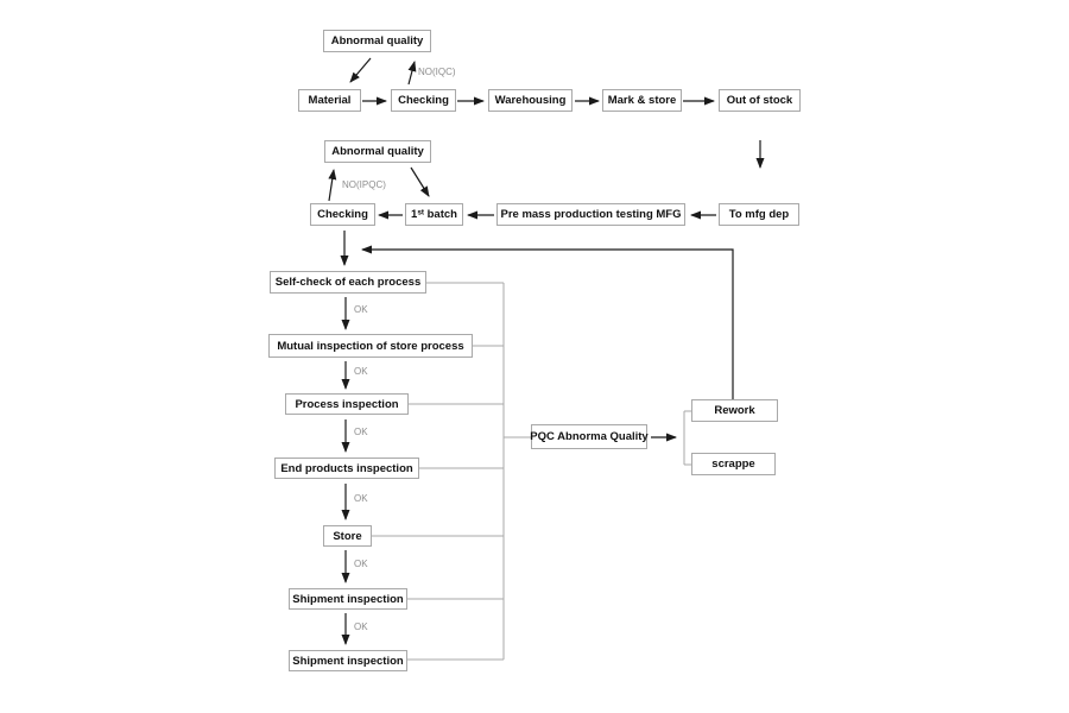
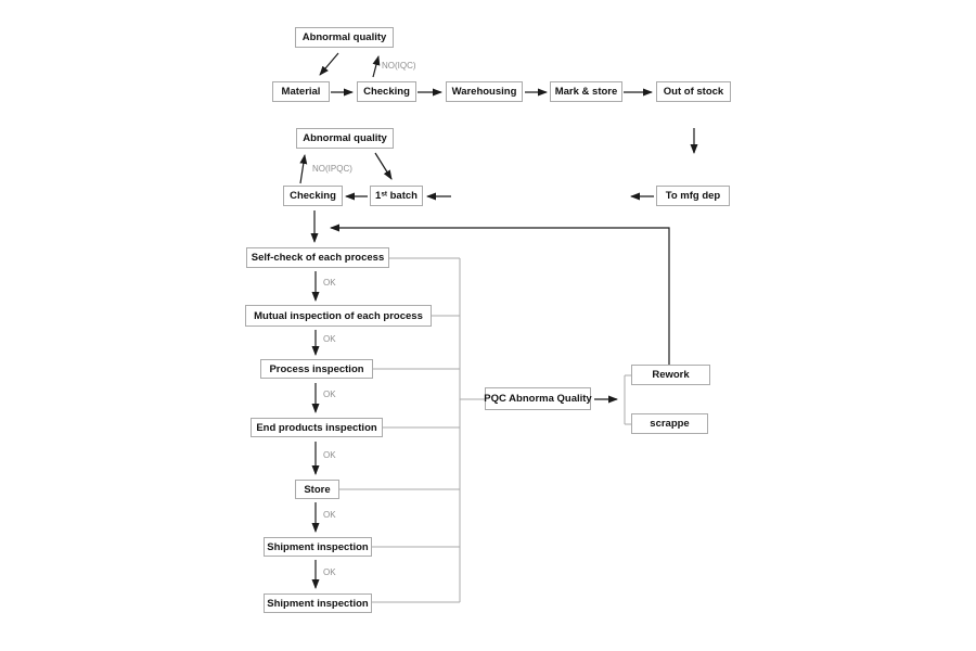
  Abnormal quality
  Material
  Checking
  Warehousing
  Mark & store
  Out of stock
  NO(IQC)
  Abnormal quality
  Checking
  1ˢᵗ batch
- Pre mass production testing MFG
  To mfg dep
  NO(IPQC)
  Self-check of each process
- Mutual inspection of store process
+ Mutual inspection of each process
  Process inspection
  End products inspection
  Store
  Shipment inspection
  Shipment inspection
  OK
  OK
  OK
  OK
  OK
  OK
  PQC Abnorma Quality
  Rework
  scrappe
